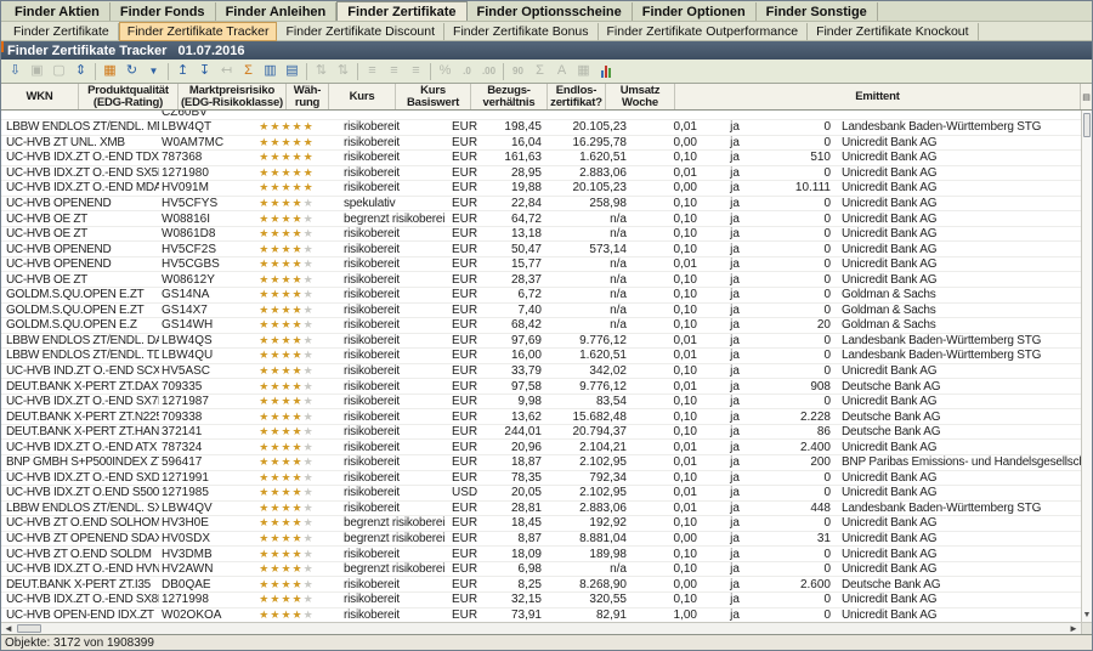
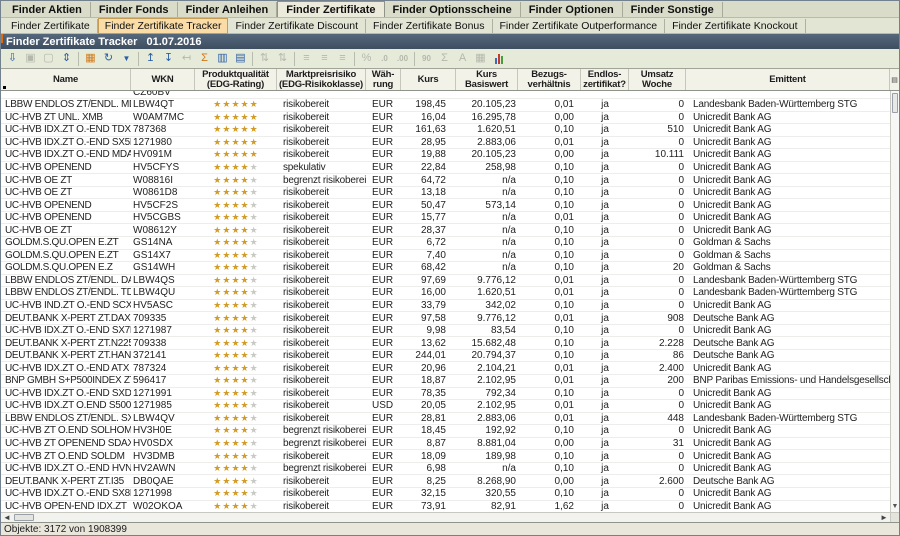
  Finder Aktien
  Finder Fonds
  Finder Anleihen
  Finder Zertifikate
  Finder Optionsscheine
  Finder Optionen
  Finder Sonstige
  Finder Zertifikate
  Finder Zertifikate Tracker
  Finder Zertifikate Discount
  Finder Zertifikate Bonus
  Finder Zertifikate Outperformance
  Finder Zertifikate Knockout
  Finder Zertifikate Tracker
  01.07.2016
  ⇩
  ▣
  ▢
  ⇕
  ▦
  ↻
  ▼
  ↥
  ↧
  ↤
  Σ
  ▥
  ▤
  ⇅
  ⇅
  ≡
  ≡
  ≡
  %
  .0
  .00
  90
  Σ
  A
  ▦
+ Name
  WKN
  Produktqualität
  (EDG-Rating)
  Marktpreisrisiko
  (EDG-Risikoklasse)
  Wäh-
  rung
  Kurs
  Kurs
  Basiswert
  Bezugs-
  verhältnis
  Endlos-
  zertifikat?
  Umsatz
  Woche
  Emittent
  CZ60BV
  LBBW ENDLOS ZT/ENDL. M
  LBW4QT
  ★★★★★
  risikobereit
  EUR
  198,45
  20.105,23
  0,01
  ja
  0
  Landesbank Baden-Württemberg STG
  UC-HVB ZT UNL. XMB
  W0AM7MC
  ★★★★★
  risikobereit
  EUR
  16,04
  16.295,78
  0,00
  ja
  0
  Unicredit Bank AG
  UC-HVB IDX.ZT O.-END TDX
  787368
  ★★★★★
  risikobereit
  EUR
  161,63
  1.620,51
  0,10
  ja
  510
  Unicredit Bank AG
  UC-HVB IDX.ZT O.-END SX5
  1271980
  ★★★★★
  risikobereit
  EUR
  28,95
  2.883,06
  0,01
  ja
  0
  Unicredit Bank AG
  UC-HVB IDX.ZT O.-END MDA
  HV091M
  ★★★★★
  risikobereit
  EUR
  19,88
  20.105,23
  0,00
  ja
  10.111
  Unicredit Bank AG
  UC-HVB OPENEND
  HV5CFYS
  ★★★★★
  spekulativ
  EUR
  22,84
  258,98
  0,10
  ja
  0
  Unicredit Bank AG
  UC-HVB OE ZT
  W08816I
  ★★★★★
  begrenzt risikoberei
  EUR
  64,72
  n/a
  0,10
  ja
  0
  Unicredit Bank AG
  UC-HVB OE ZT
  W0861D8
  ★★★★★
  risikobereit
  EUR
  13,18
  n/a
  0,10
  ja
  0
  Unicredit Bank AG
  UC-HVB OPENEND
  HV5CF2S
  ★★★★★
  risikobereit
  EUR
  50,47
  573,14
  0,10
  ja
  0
  Unicredit Bank AG
  UC-HVB OPENEND
  HV5CGBS
  ★★★★★
  risikobereit
  EUR
  15,77
  n/a
  0,01
  ja
  0
  Unicredit Bank AG
  UC-HVB OE ZT
  W08612Y
  ★★★★★
  risikobereit
  EUR
  28,37
  n/a
  0,10
  ja
  0
  Unicredit Bank AG
  GOLDM.S.QU.OPEN E.ZT
  GS14NA
  ★★★★★
  risikobereit
  EUR
  6,72
  n/a
  0,10
  ja
  0
  Goldman & Sachs
  GOLDM.S.QU.OPEN E.ZT
  GS14X7
  ★★★★★
  risikobereit
  EUR
  7,40
  n/a
  0,10
  ja
  0
  Goldman & Sachs
  GOLDM.S.QU.OPEN E.Z
  GS14WH
  ★★★★★
  risikobereit
  EUR
  68,42
  n/a
  0,10
  ja
  20
  Goldman & Sachs
  LBBW ENDLOS ZT/ENDL. D
  LBW4QS
  ★★★★★
  risikobereit
  EUR
  97,69
  9.776,12
  0,01
  ja
  0
  Landesbank Baden-Württemberg STG
  LBBW ENDLOS ZT/ENDL. TD
  LBW4QU
  ★★★★★
  risikobereit
  EUR
  16,00
  1.620,51
  0,01
  ja
  0
  Landesbank Baden-Württemberg STG
  UC-HVB IND.ZT O.-END SCX
  HV5ASC
  ★★★★★
  risikobereit
  EUR
  33,79
  342,02
  0,10
  ja
  0
  Unicredit Bank AG
  DEUT.BANK X-PERT ZT.DAX
  709335
  ★★★★★
  risikobereit
  EUR
  97,58
  9.776,12
  0,01
  ja
  908
  Deutsche Bank AG
  UC-HVB IDX.ZT O.-END SX7
  1271987
  ★★★★★
  risikobereit
  EUR
  9,98
  83,54
  0,10
  ja
  0
  Unicredit Bank AG
  DEUT.BANK X-PERT ZT.N225
  709338
  ★★★★★
  risikobereit
  EUR
  13,62
  15.682,48
  0,10
  ja
  2.228
  Deutsche Bank AG
  DEUT.BANK X-PERT ZT.HAN
  372141
  ★★★★★
  risikobereit
  EUR
  244,01
  20.794,37
  0,10
  ja
  86
  Deutsche Bank AG
  UC-HVB IDX.ZT O.-END ATX
  787324
  ★★★★★
  risikobereit
  EUR
  20,96
  2.104,21
  0,01
  ja
  2.400
  Unicredit Bank AG
  BNP GMBH S+P500INDEX Z
  596417
  ★★★★★
  risikobereit
  EUR
  18,87
  2.102,95
  0,01
  ja
  200
  BNP Paribas Emissions- und Handelsgesellsc
  UC-HVB IDX.ZT O.-END SXD
  1271991
  ★★★★★
  risikobereit
  EUR
  78,35
  792,34
  0,10
  ja
  0
  Unicredit Bank AG
  UC-HVB IDX.ZT O.END S500
  1271985
  ★★★★★
  risikobereit
  USD
  20,05
  2.102,95
  0,01
  ja
  0
  Unicredit Bank AG
  LBBW ENDLOS ZT/ENDL. SX
  LBW4QV
  ★★★★★
  risikobereit
  EUR
  28,81
  2.883,06
  0,01
  ja
  448
  Landesbank Baden-Württemberg STG
  UC-HVB ZT O.END SOLHOM
  HV3H0E
  ★★★★★
  begrenzt risikoberei
  EUR
  18,45
  192,92
  0,10
  ja
  0
  Unicredit Bank AG
  UC-HVB ZT OPENEND SDAX
  HV0SDX
  ★★★★★
  begrenzt risikoberei
  EUR
  8,87
  8.881,04
  0,00
  ja
  31
  Unicredit Bank AG
  UC-HVB ZT O.END SOLDM
  HV3DMB
  ★★★★★
  risikobereit
  EUR
  18,09
  189,98
  0,10
  ja
  0
  Unicredit Bank AG
  UC-HVB IDX.ZT O.-END HVN
  HV2AWN
  ★★★★★
  begrenzt risikoberei
  EUR
  6,98
  n/a
  0,10
  ja
  0
  Unicredit Bank AG
  DEUT.BANK X-PERT ZT.I35
  DB0QAE
  ★★★★★
  risikobereit
  EUR
  8,25
  8.268,90
  0,00
  ja
  2.600
  Deutsche Bank AG
  UC-HVB IDX.ZT O.-END SX8
  1271998
  ★★★★★
  risikobereit
  EUR
  32,15
  320,55
  0,10
  ja
  0
  Unicredit Bank AG
  UC-HVB OPEN-END IDX.ZT
  W02OKOA
  ★★★★★
  risikobereit
  EUR
  73,91
  82,91
- 1,00
+ 1,62
  ja
  0
  Unicredit Bank AG
  ◄
  ►
  Objekte: 3172 von 1908399
